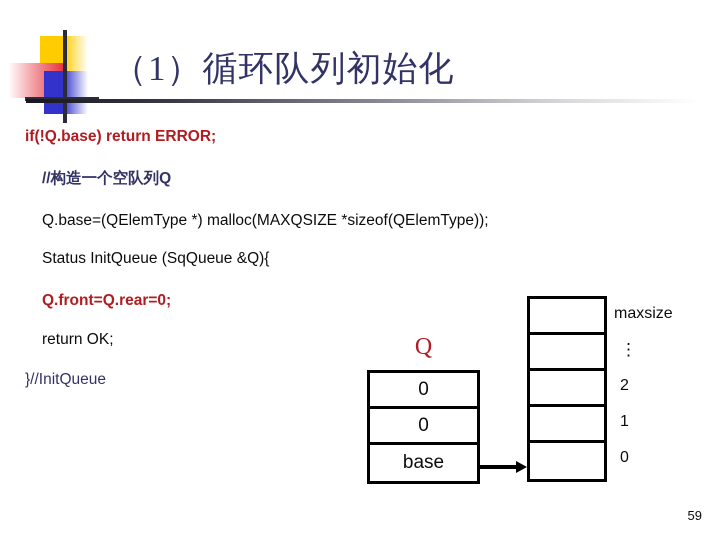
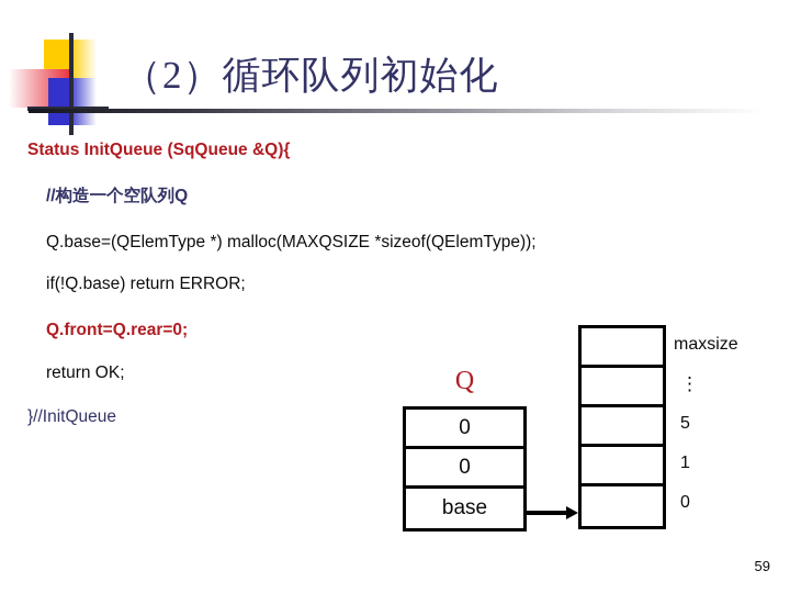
- （1）循环队列初始化
+ （2）循环队列初始化
- if(!Q.base) return ERROR;
+ Status InitQueue (SqQueue &Q){
  //构造一个空队列Q
  Q.base=(QElemType *) malloc(MAXQSIZE *sizeof(QElemType));
- Status InitQueue (SqQueue &Q){
+ if(!Q.base) return ERROR;
  Q.front=Q.rear=0;
  return OK;
  }//InitQueue
  Q
  0
  0
  base
  maxsize
  ⋮
- 2
+ 5
  1
  0
  59
